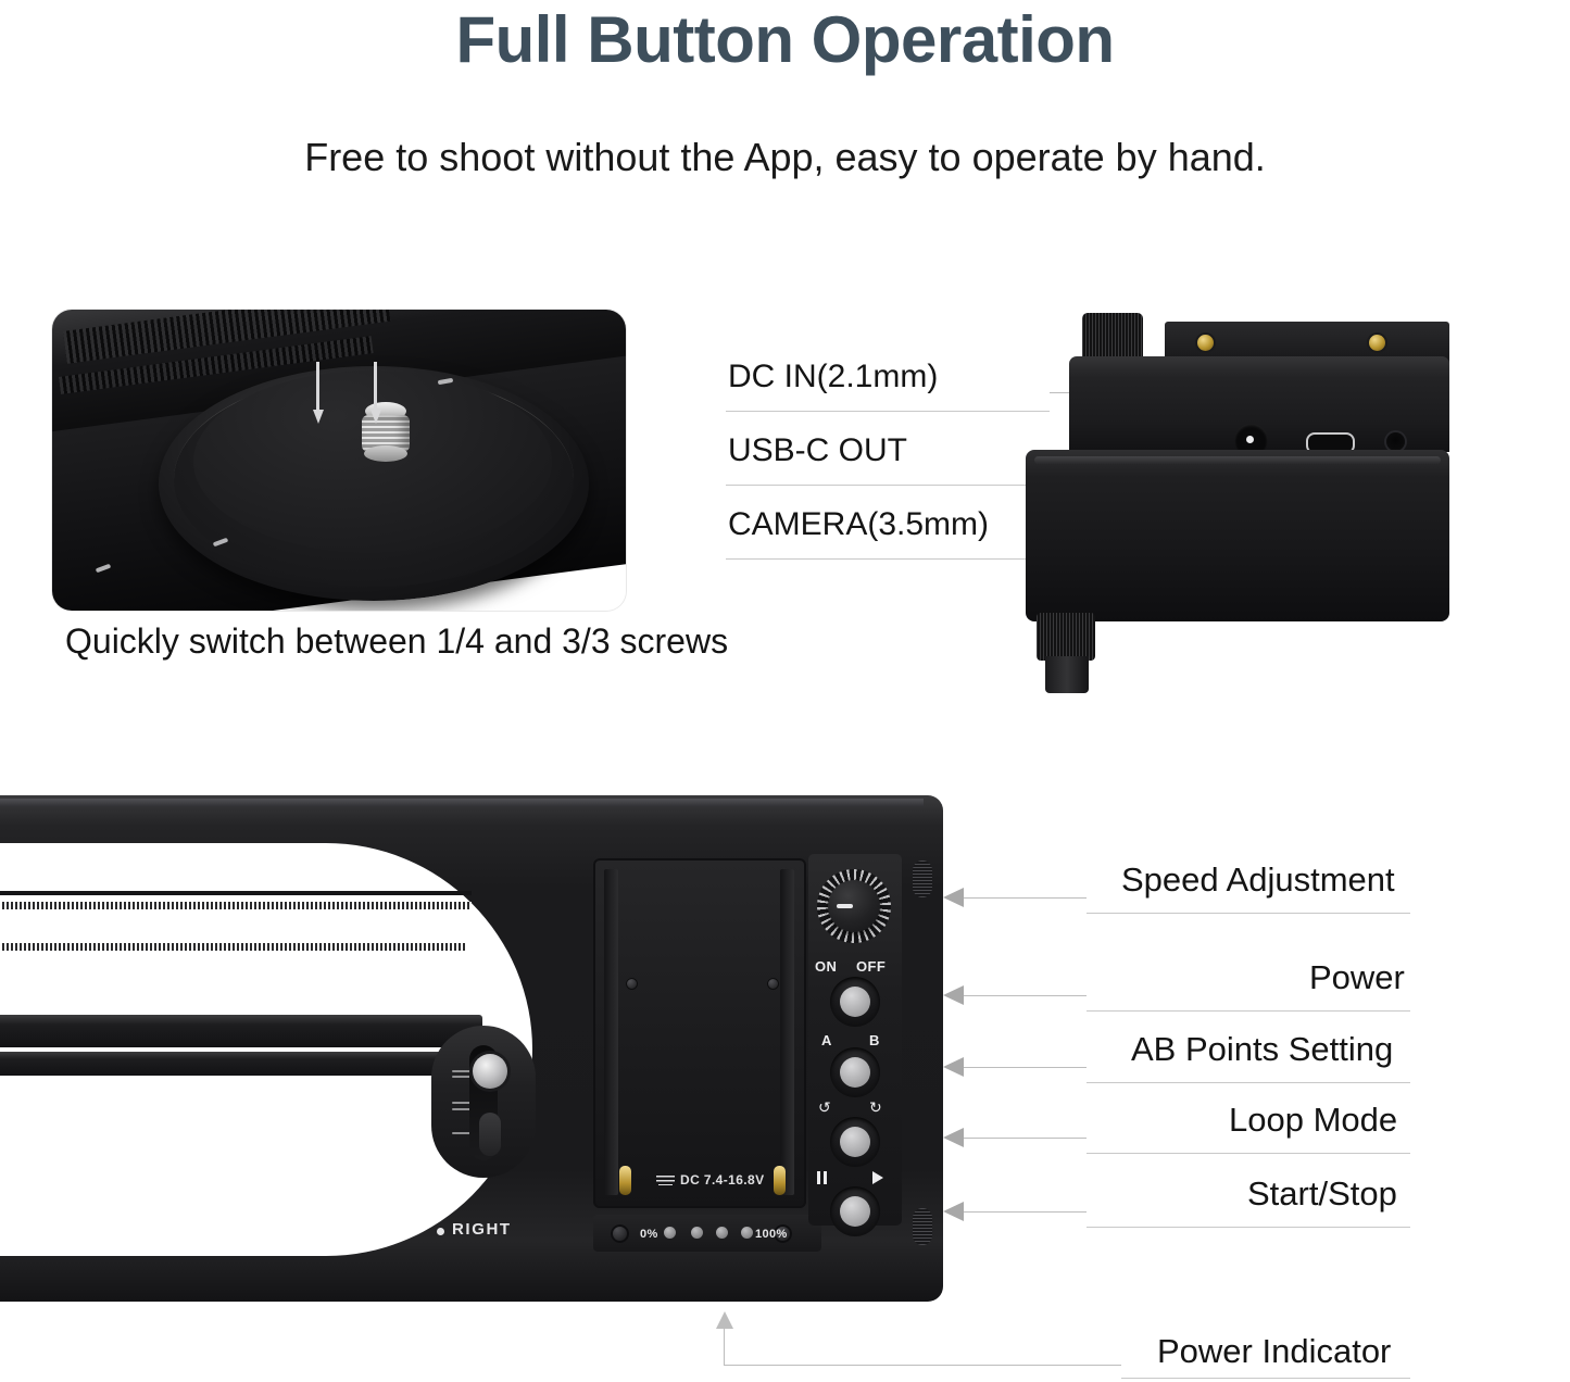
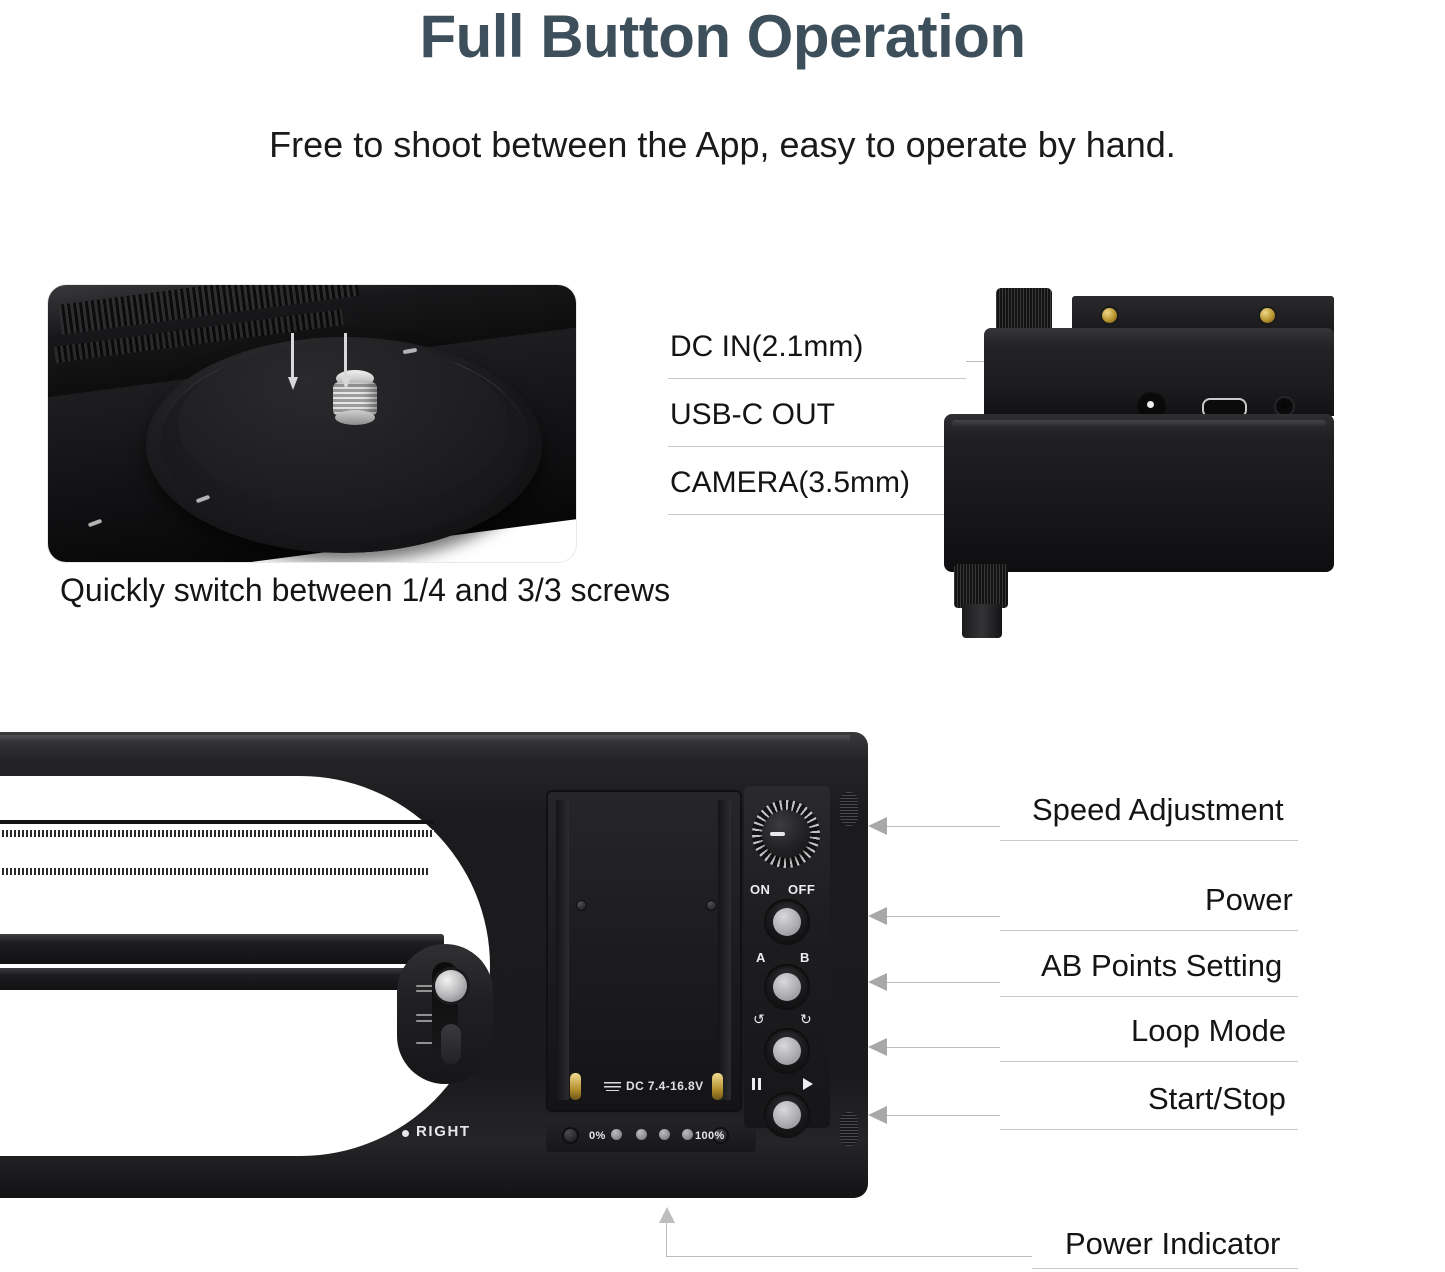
  Full Button Operation
- Free to shoot without the App, easy to operate by hand.
+ Free to shoot between the App, easy to operate by hand.
  Quickly switch between 1/4 and 3/3 screws
  DC IN(2.1mm)
  USB-C OUT
  CAMERA(3.5mm)
  RIGHT
  DC 7.4-16.8V
  0%
  100%
  ON
  OFF
  A
  B
  ↺
  ↻
  Speed Adjustment
  Power
  AB Points Setting
  Loop Mode
  Start/Stop
  Power Indicator
